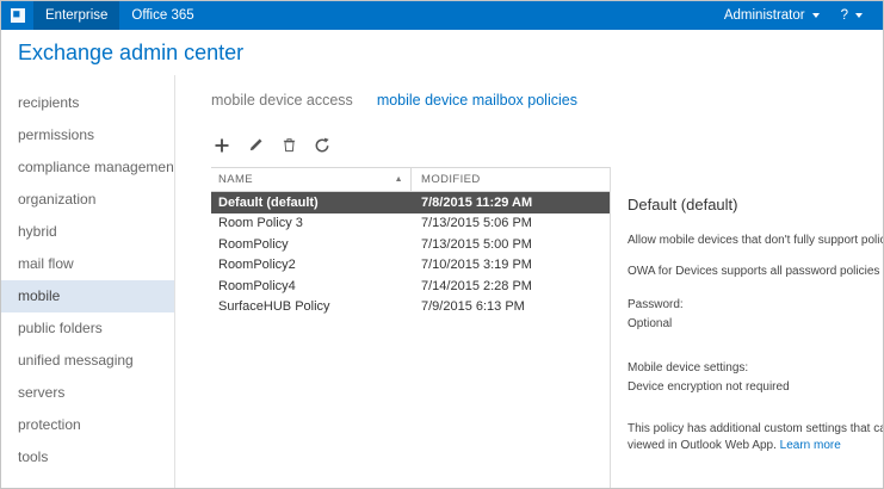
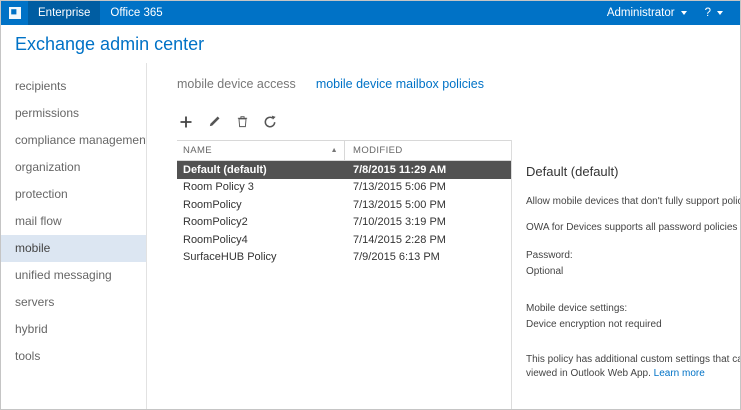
  Enterprise
  Office 365
  Administrator
  ?
  Exchange admin center
  recipients
  permissions
  compliance managemen
  organization
- hybrid
+ protection
  mail flow
  mobile
- public folders
  unified messaging
  servers
- protection
+ hybrid
  tools
  mobile device access
  mobile device mailbox policies
  NAME
  MODIFIED
  Default (default)
  7/8/2015 11:29 AM
  Room Policy 3
  7/13/2015 5:06 PM
  RoomPolicy
  7/13/2015 5:00 PM
  RoomPolicy2
  7/10/2015 3:19 PM
  RoomPolicy4
  7/14/2015 2:28 PM
  SurfaceHUB Policy
  7/9/2015 6:13 PM
  Default (default)
  Allow mobile devices that don't fully support polic
  OWA for Devices supports all password policies
  Password:
  Optional
  Mobile device settings:
  Device encryption not required
  This policy has additional custom settings that ca
  viewed in Outlook Web App. Learn more
